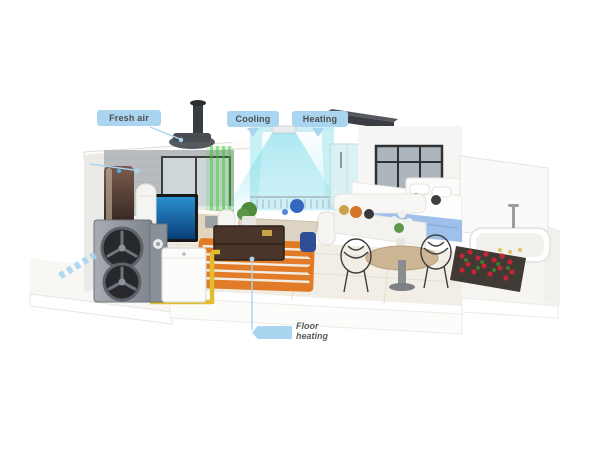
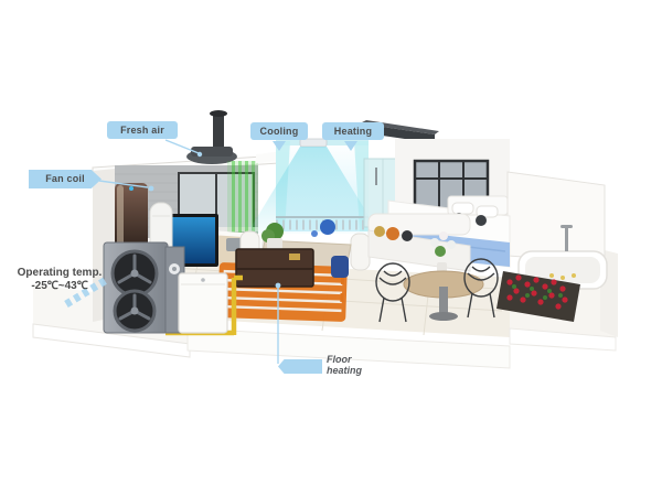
  Fresh air
  Cooling
  Heating
+ Fan coil
+ Operating temp.
+ -25℃~43℃
  Floor
  heating
